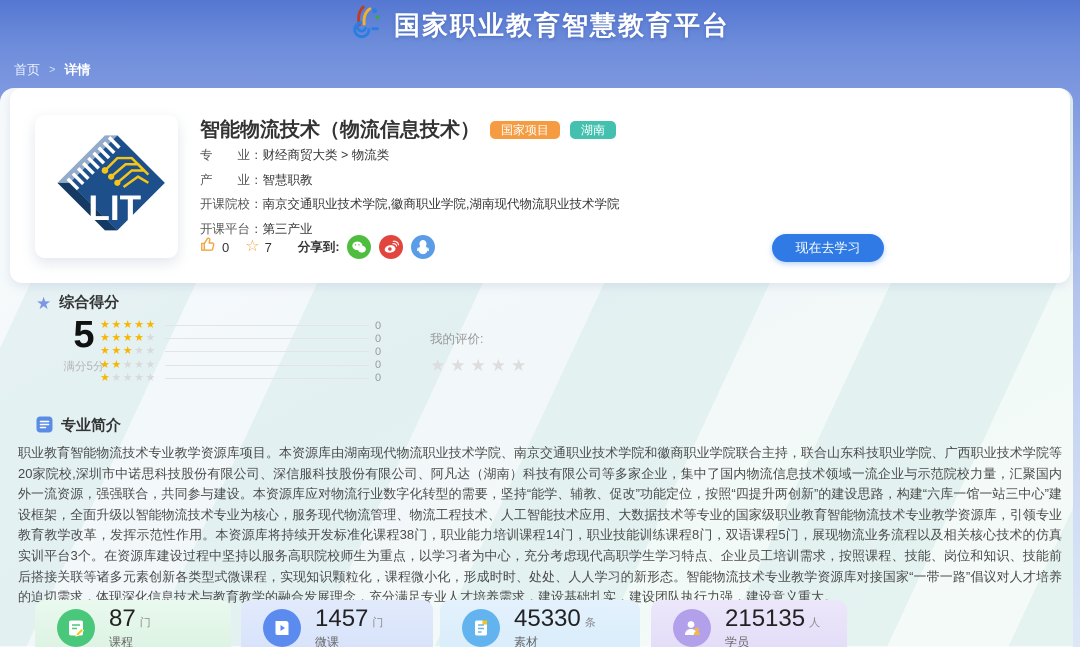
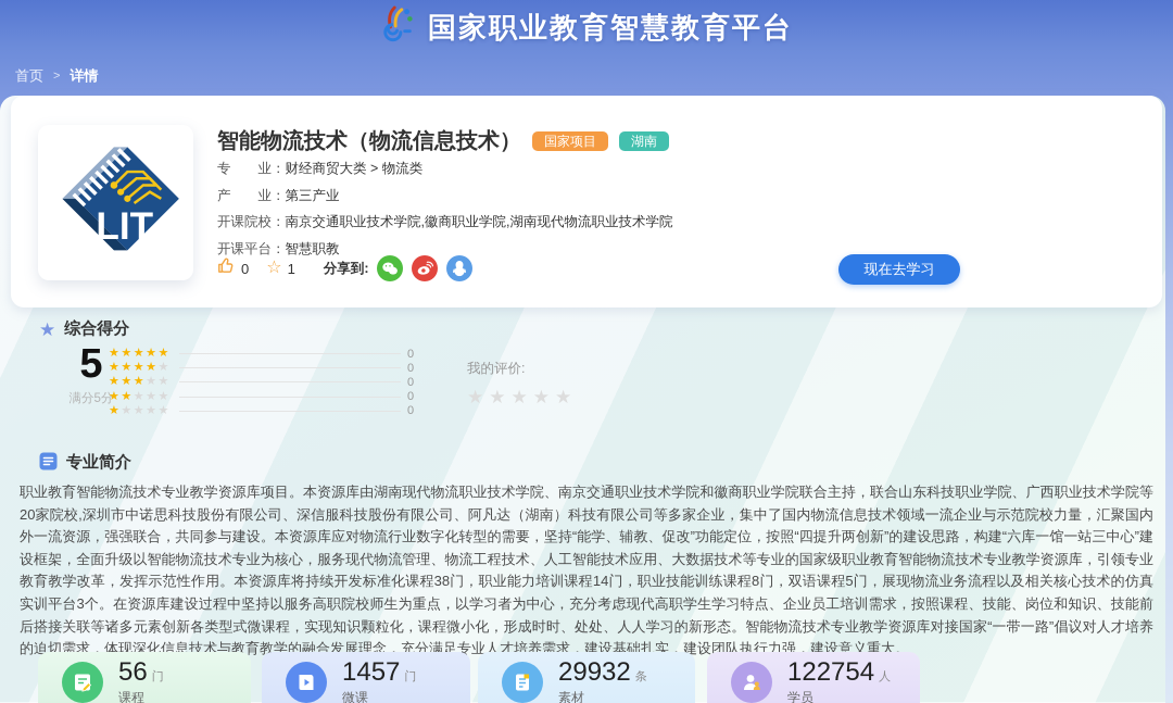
  国家职业教育智慧教育平台
  首页
  >
  详情
  LIT
  智能物流技术（物流信息技术）
  国家项目
  湖南
  专 业：
  财经商贸大类 > 物流类
  产 业：
- 智慧职教
+ 第三产业
  开课院校：
  南京交通职业技术学院,徽商职业学院,湖南现代物流职业技术学院
  开课平台：
- 第三产业
+ 智慧职教
  0
  ☆
- 7
+ 1
  分享到:
  现在去学习
  ★
  综合得分
  5
  满分5分
  ★★★★★
  0
  ★★★★★
  0
  ★★★★★
  0
  ★★★★★
  0
  ★★★★★
  0
  我的评价:
  ★★★★★
  专业简介
  职业教育智能物流技术专业教学资源库项目。本资源库由湖南现代物流职业技术学院、南京交通职业技术学院和徽商职业学院联合主持，联合山东科技职业学院、广西职业技术学院等20家院校,深圳市中诺思科技股份有限公司、深信服科技股份有限公司、阿凡达（湖南）科技有限公司等多家企业，集中了国内物流信息技术领域一流企业与示范院校力量，汇聚国内外一流资源，强强联合，共同参与建设。本资源库应对物流行业数字化转型的需要，坚持“能学、辅教、促改”功能定位，按照“四提升两创新”的建设思路，构建“六库一馆一站三中心”建设框架，全面升级以智能物流技术专业为核心，服务现代物流管理、物流工程技术、人工智能技术应用、大数据技术等专业的国家级职业教育智能物流技术专业教学资源库，引领专业教育教学改革，发挥示范性作用。本资源库将持续开发标准化课程38门，职业能力培训课程14门，职业技能训练课程8门，双语课程5门，展现物流业务流程以及相关核心技术的仿真实训平台3个。在资源库建设过程中坚持以服务高职院校师生为重点，以学习者为中心，充分考虑现代高职学生学习特点、企业员工培训需求，按照课程、技能、岗位和知识、技能前后搭接关联等诸多元素创新各类型式微课程，实现知识颗粒化，课程微小化，形成时时、处处、人人学习的新形态。智能物流技术专业教学资源库对接国家“一带一路”倡议对人才培养的迫切需求，体现深化信息技术与教育教学的融合发展理念，充分满足专业人才培养需求，建设基础扎实，建设团队执行力强，建设意义重大。
- 87
+ 56
  门
  课程
  1457
  门
  微课
- 45330
+ 29932
  条
  素材
- 215135
+ 122754
  人
  学员
